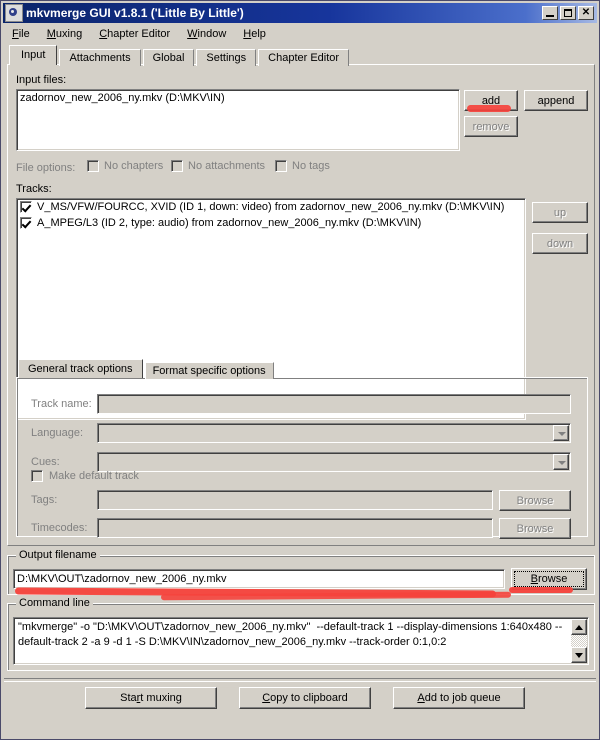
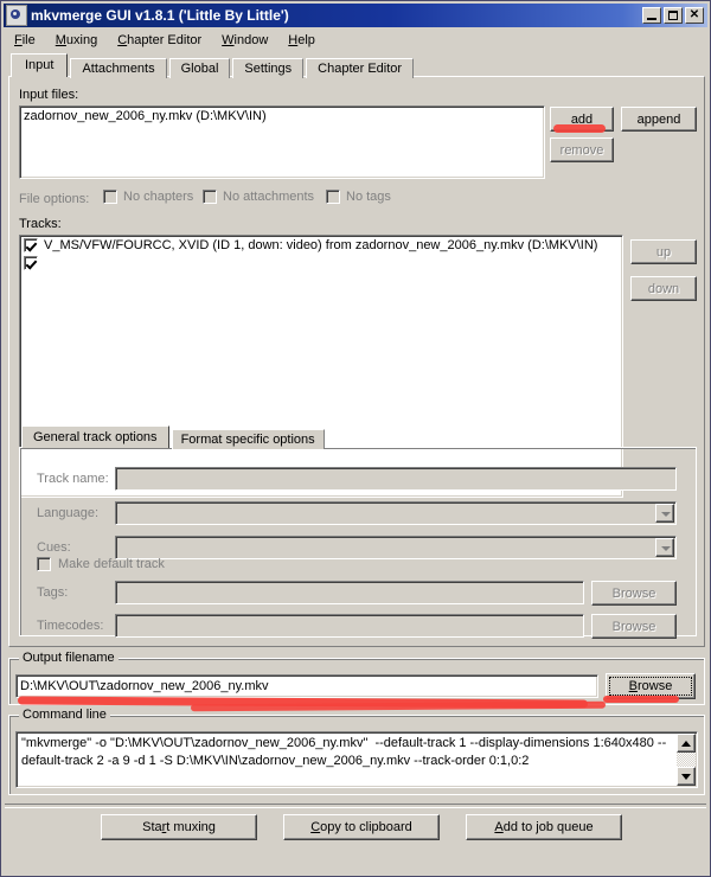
  mkvmerge GUI v1.8.1 ('Little By Little')
  ✕
  File
  Muxing
  Chapter Editor
  Window
  Help
  Input
  Attachments
  Global
  Settings
  Chapter Editor
  Input files:
  zadornov_new_2006_ny.mkv (D:\MKV\IN)
  add
  append
  remove
  File options:
  No chapters
  No attachments
  No tags
  Tracks:
  V_MS/VFW/FOURCC, XVID (ID 1, down: video) from zadornov_new_2006_ny.mkv (D:\MKV\IN)
- A_MPEG/L3 (ID 2, type: audio) from zadornov_new_2006_ny.mkv (D:\MKV\IN)
  up
  down
  General track options
  Format specific options
  Track name:
  Language:
  Cues:
  Make default track
  Tags:
  Browse
  Timecodes:
  Browse
  Output filename
  D:\MKV\OUT\zadornov_new_2006_ny.mkv
  Browse
  Command line
  "mkvmerge" -o "D:\MKV\OUT\zadornov_new_2006_ny.mkv" --default-track 1 --display-dimensions 1:640x480 --default-track 2 -a 9 -d 1 -S D:\MKV\IN\zadornov_new_2006_ny.mkv --track-order 0:1,0:2
  Start muxing
  Copy to clipboard
  Add to job queue
